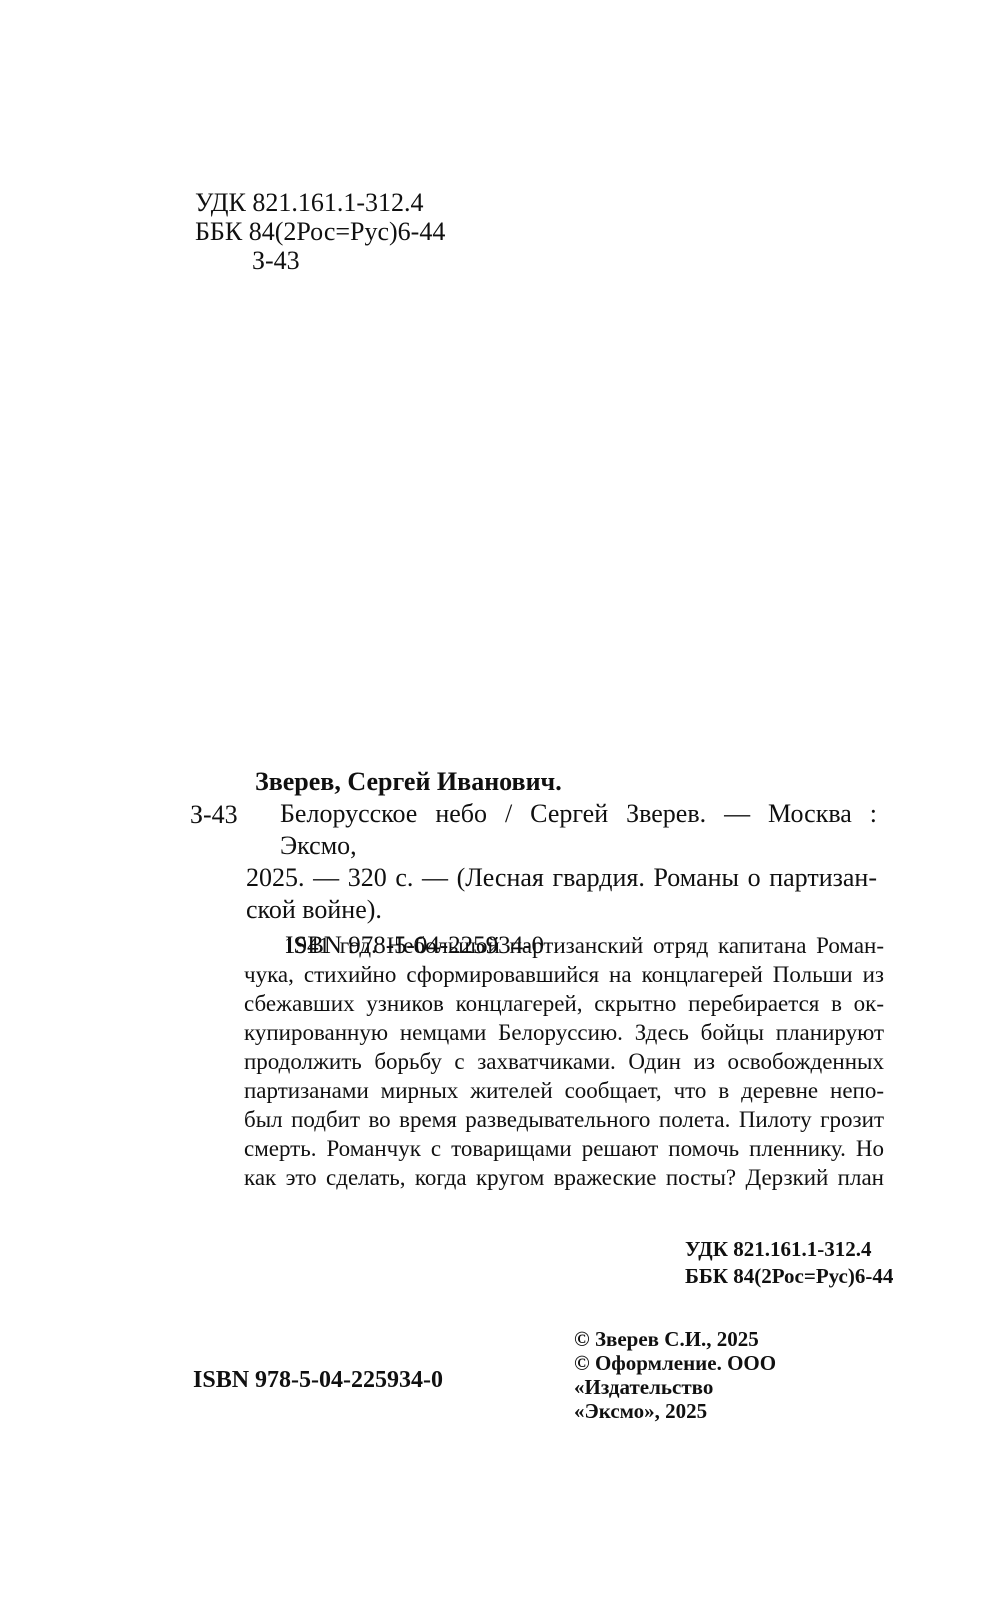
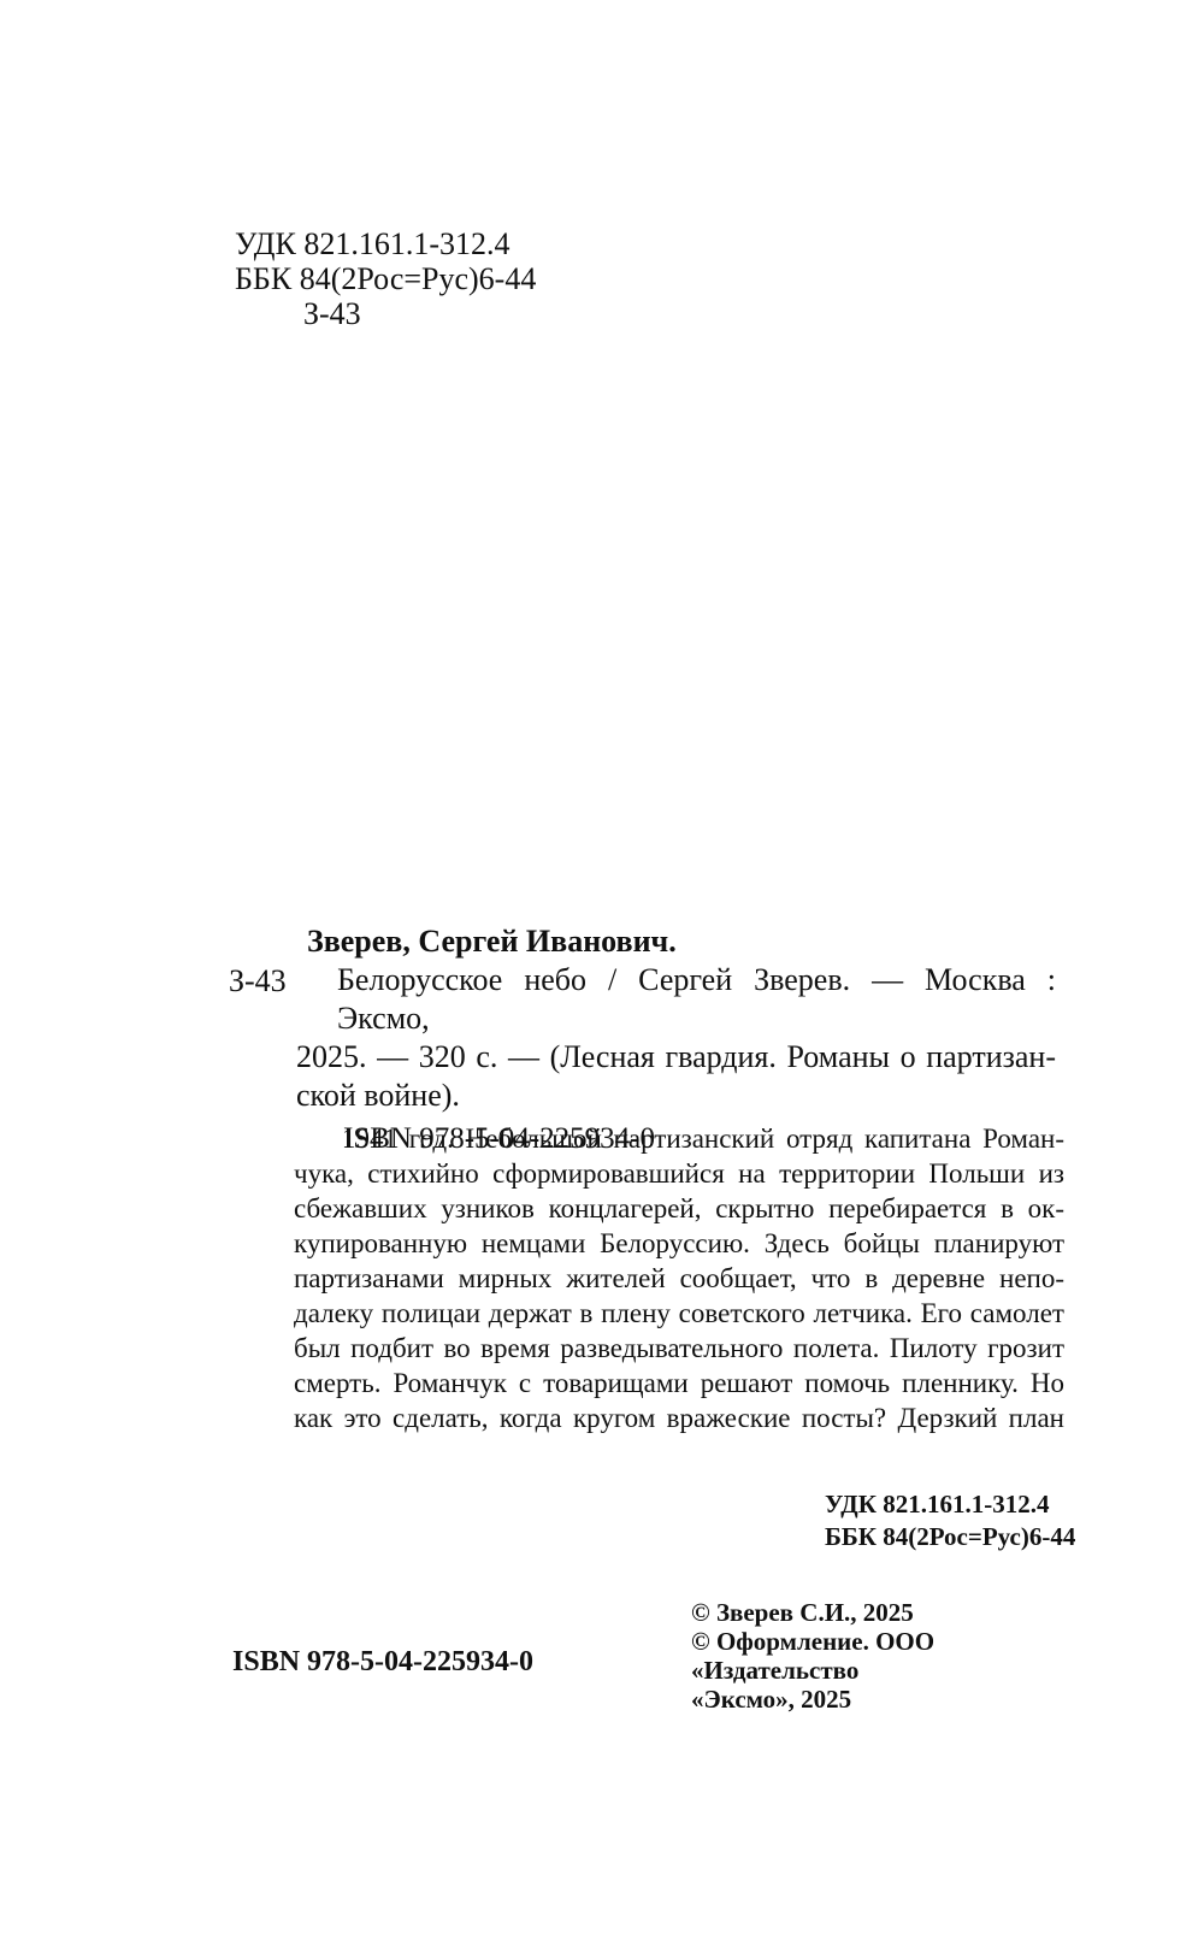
  УДК 821.161.1-312.4
  ББК 84(2Рос=Рус)6-44
  З-43
  З-43
  Зверев, Сергей Иванович.
  Белорусское небо / Сергей Зверев. — Москва : Эксмо,
  2025. — 320 с. — (Лесная гвардия. Романы о партизан-
  ской войне).
  ISBN 978-5-04-225934-0
  1941 год. Небольшой партизанский отряд капитана Роман-
- чука, стихийно сформировавшийся на концлагерей Польши из
+ чука, стихийно сформировавшийся на территории Польши из
  сбежавших узников концлагерей, скрытно перебирается в ок-
  купированную немцами Белоруссию. Здесь бойцы планируют
- продолжить борьбу с захватчиками. Один из освобожденных
  партизанами мирных жителей сообщает, что в деревне непо-
+ далеку полицаи держат в плену советского летчика. Его самолет
  был подбит во время разведывательного полета. Пилоту грозит
  смерть. Романчук с товарищами решают помочь пленнику. Но
  как это сделать, когда кругом вражеские посты? Дерзкий план
  УДК 821.161.1-312.4
  ББК 84(2Рос=Рус)6-44
  © Зверев С.И., 2025
  © Оформление. ООО «Издательство
  «Эксмо», 2025
  ISBN 978-5-04-225934-0
